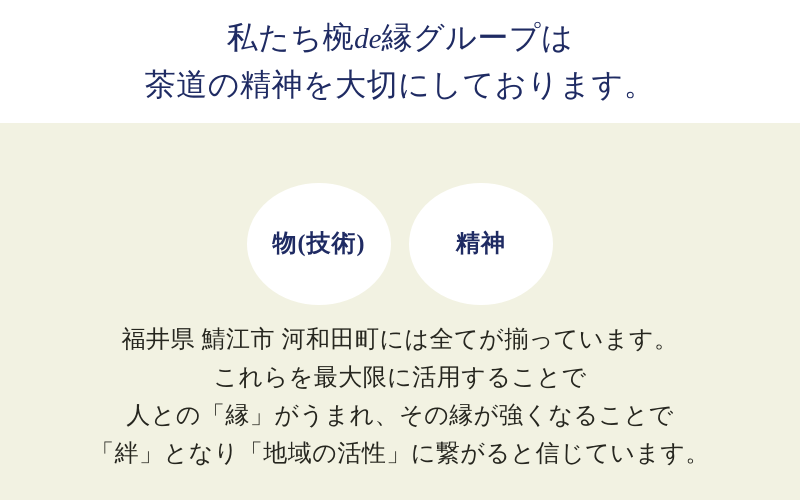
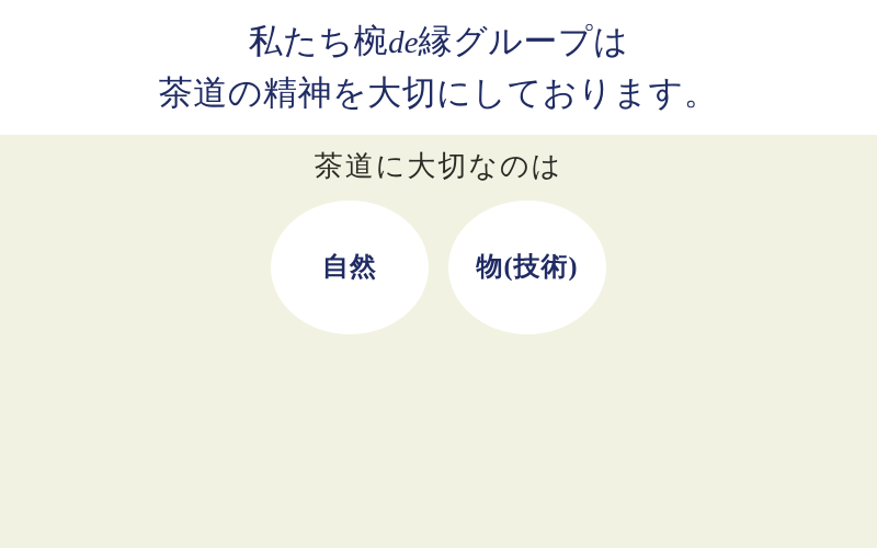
  私たち椀de縁グループは
  茶道の精神を大切にしております。
+ 茶道に大切なのは
+ 自然
  物(技術)
- 精神
- 福井県 鯖江市 河和田町には全てが揃っています。
- これらを最大限に活用することで
- 人との「縁」がうまれ、その縁が強くなることで
- 「絆」となり「地域の活性」に繋がると信じています。
